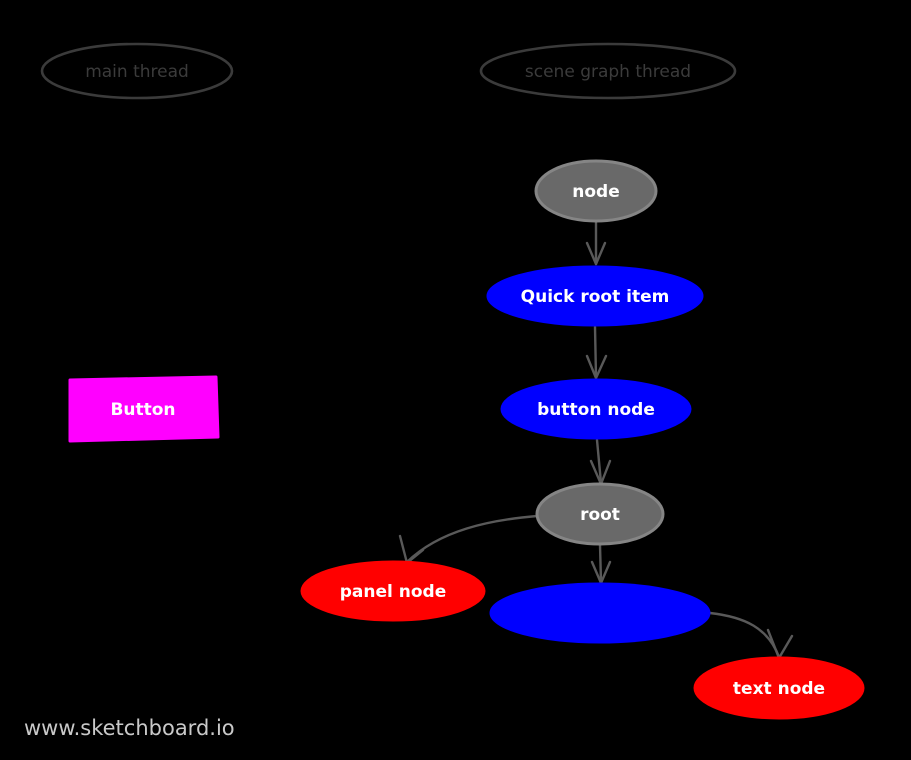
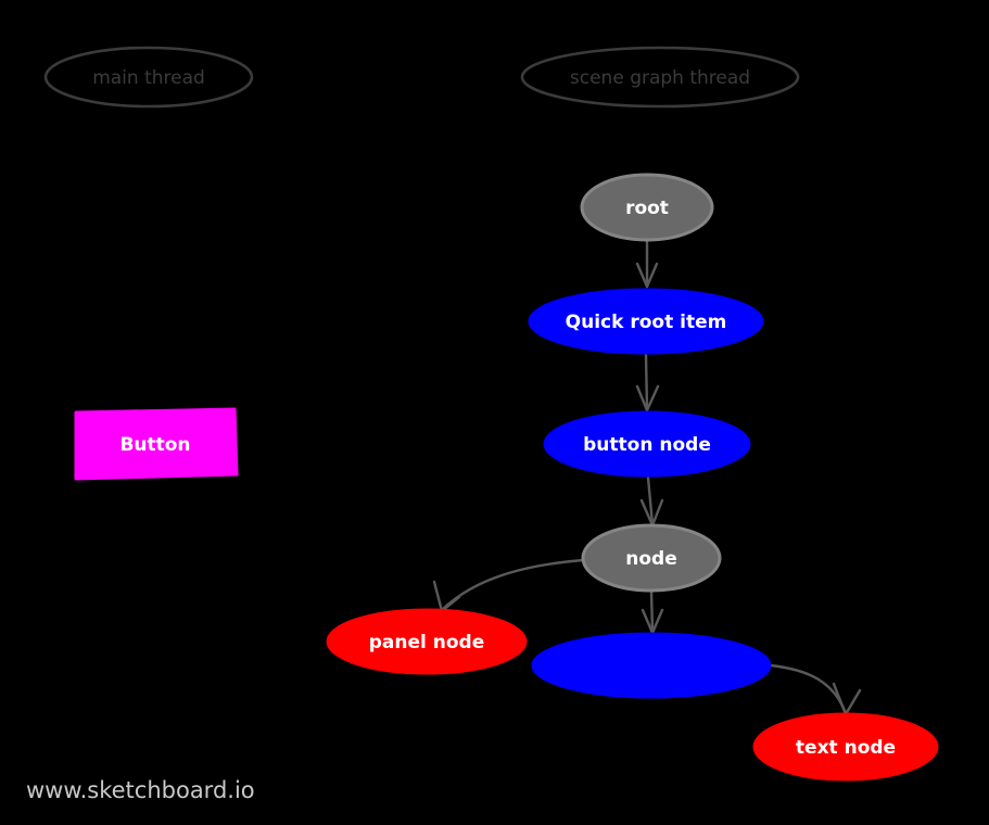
  main thread
  scene graph thread
- node
+ root
  Quick root item
  button node
- root
+ node
  panel node
  text node
  Button
  www.sketchboard.io
